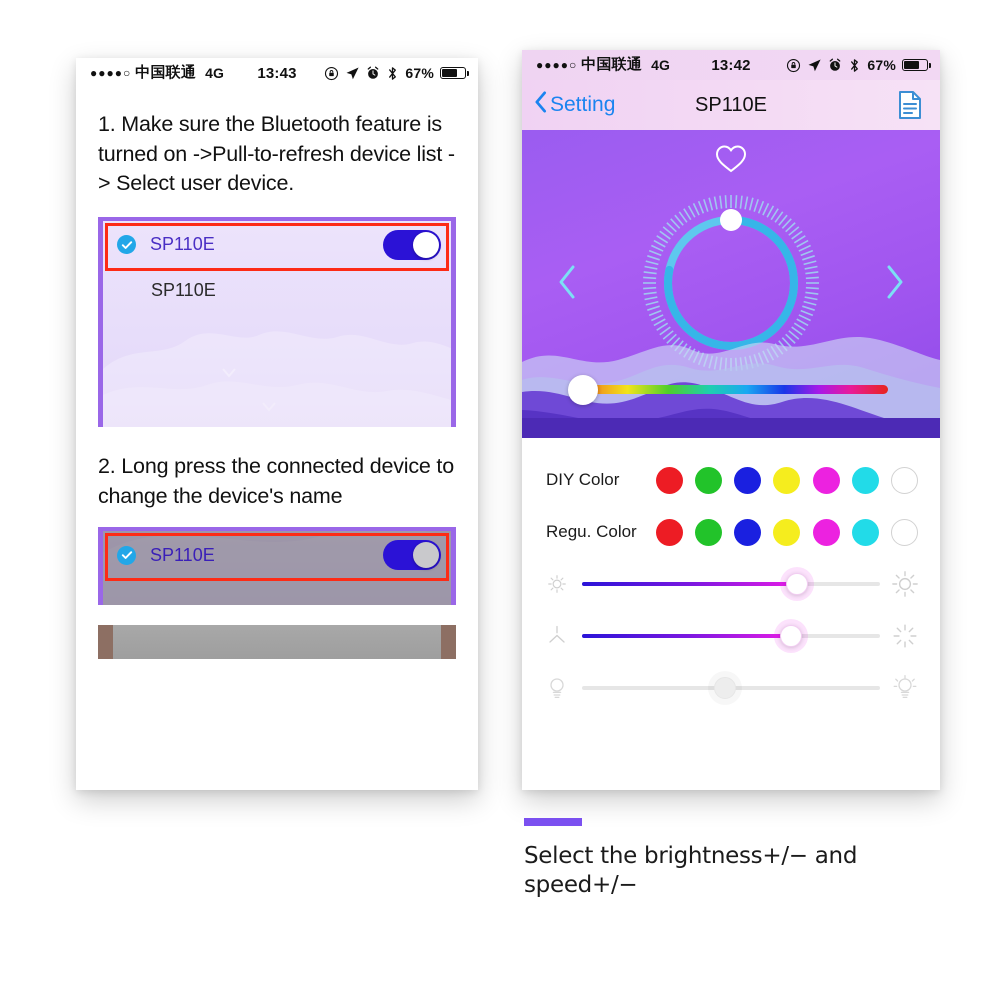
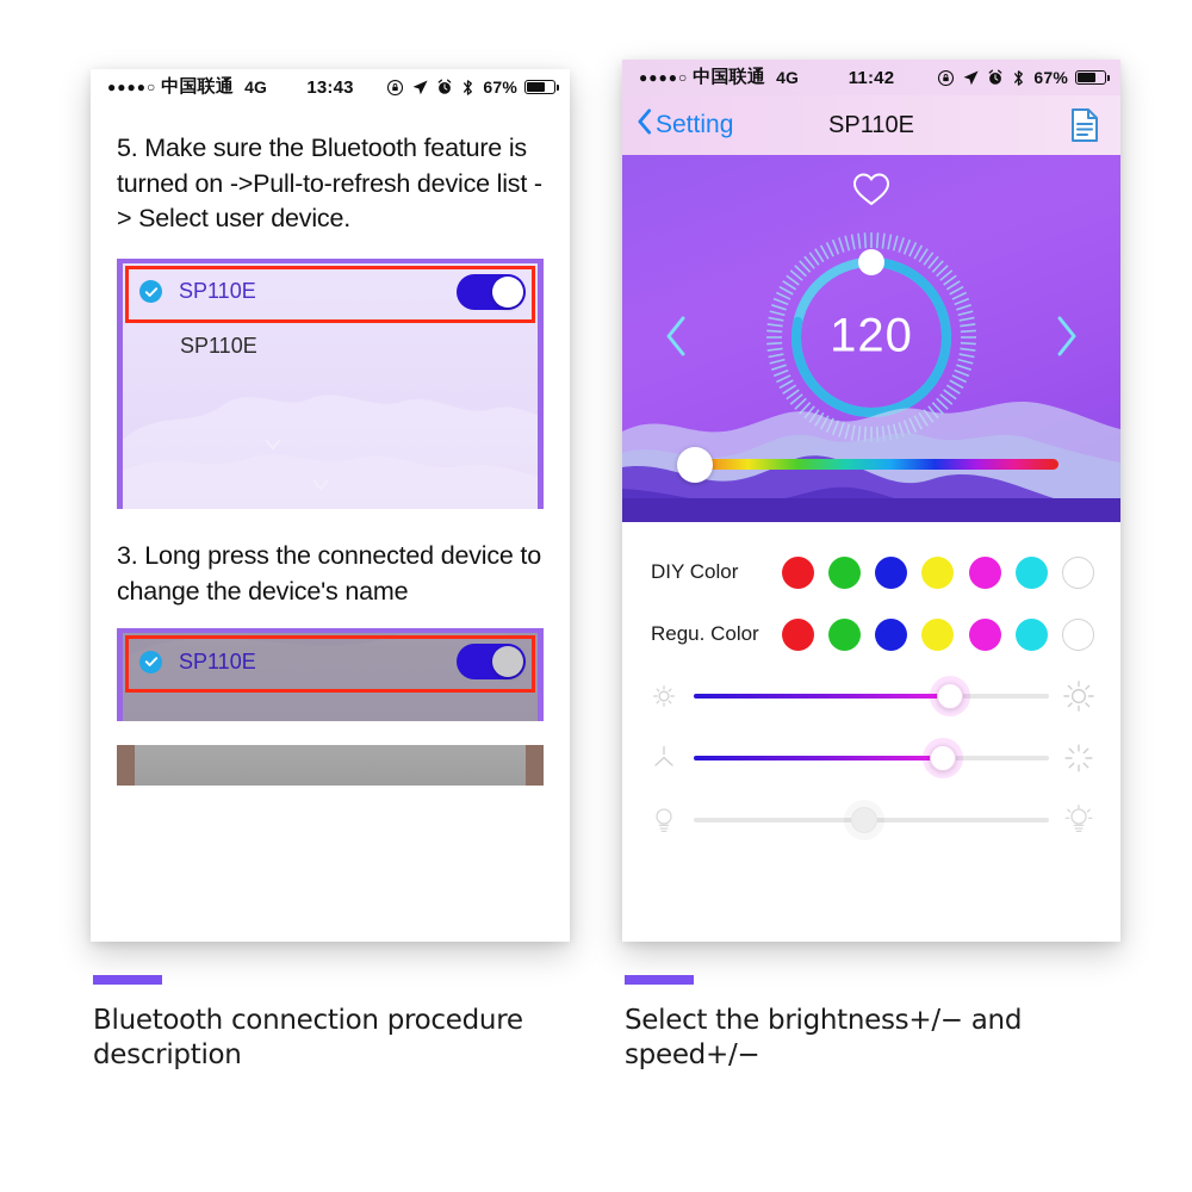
  ●●●●○
  中国联通
  4G
  13:43
  67%
- 1. Make sure the Bluetooth feature is turned on ->Pull-to-refresh device list -> Select user device.
+ 5. Make sure the Bluetooth feature is turned on ->Pull-to-refresh device list -> Select user device.
  SP110E
  SP110E
- 2. Long press the connected device to change the device's name
+ 3. Long press the connected device to change the device's name
  SP110E
  ●●●●○
  中国联通
  4G
- 13:42
+ 11:42
  67%
  Setting
  SP110E
+ 120
  DIY Color
  Regu. Color
+ Bluetooth connection procedure description
  Select the brightness+/− and speed+/−
